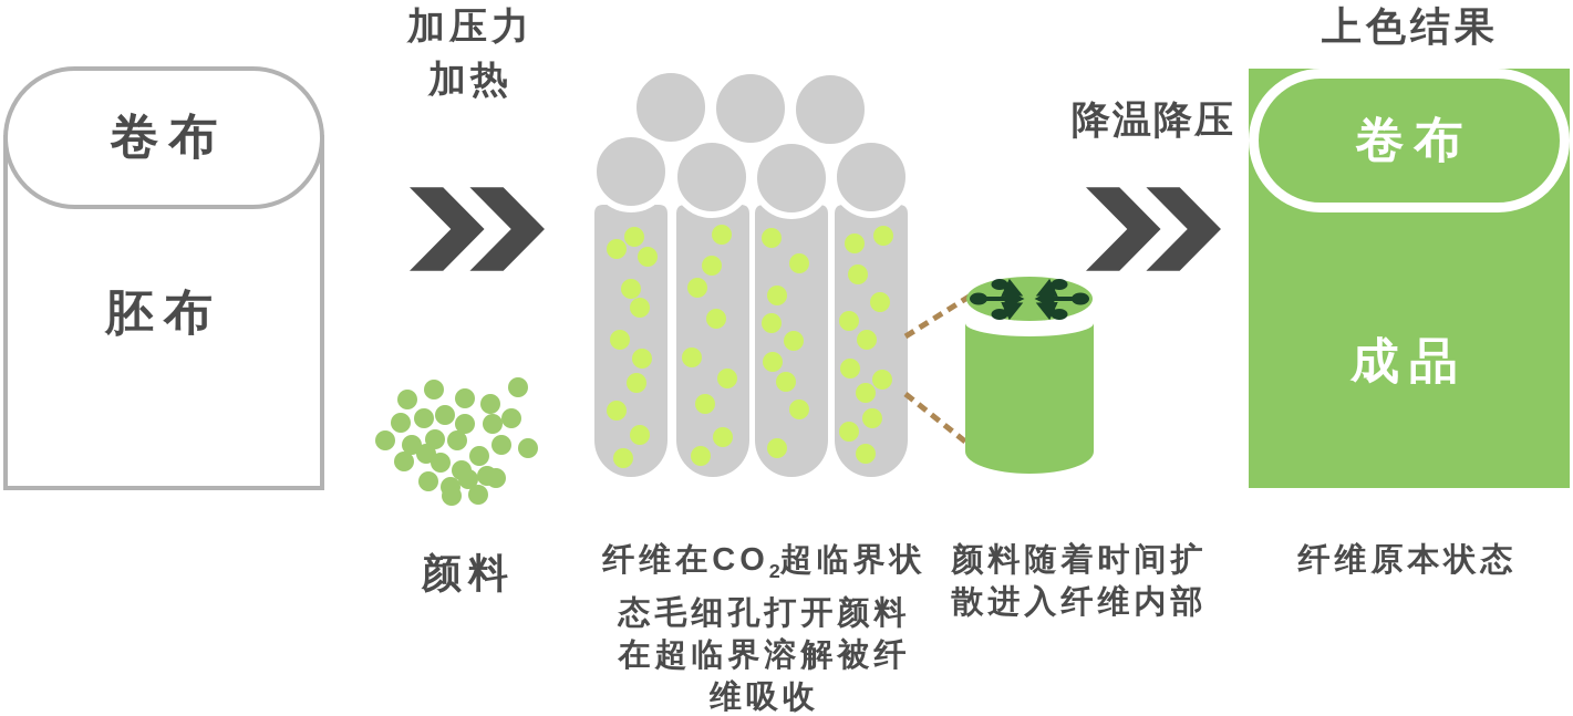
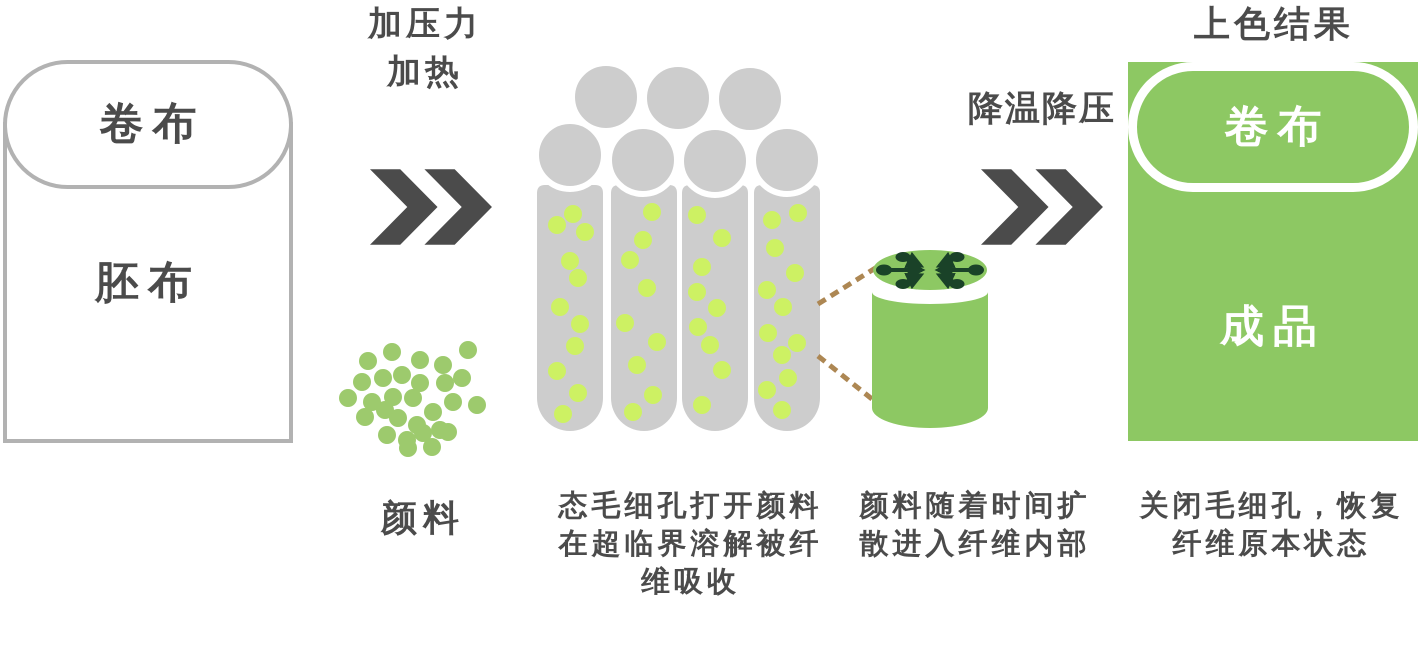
  卷布
  胚布
  加压力
  加热
  颜料
  降温降压
  上色结果
  卷布
  成品
- 纤维在CO2超临界状
  态毛细孔打开颜料
  在超临界溶解被纤
  维吸收
  颜料随着时间扩
  散进入纤维内部
+ 关闭毛细孔，恢复
  纤维原本状态
